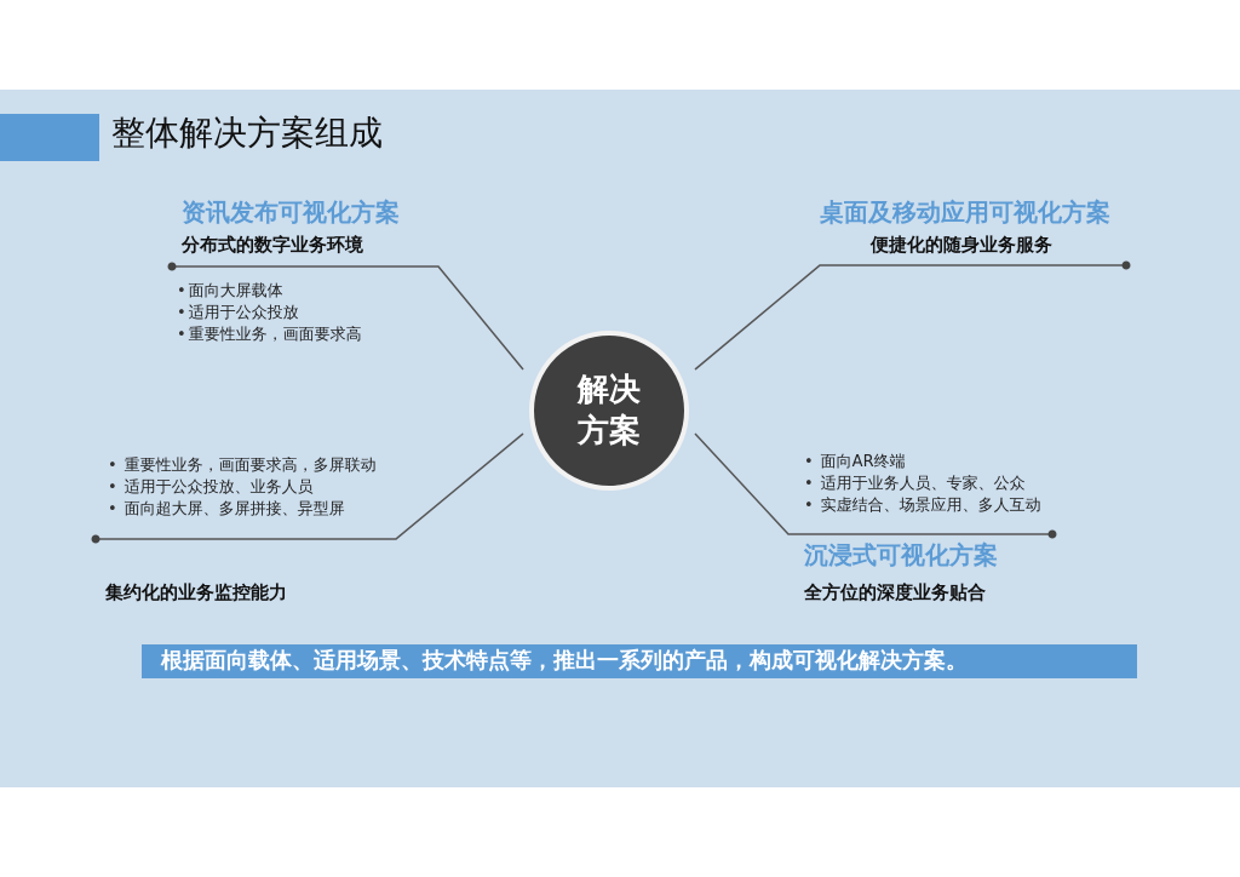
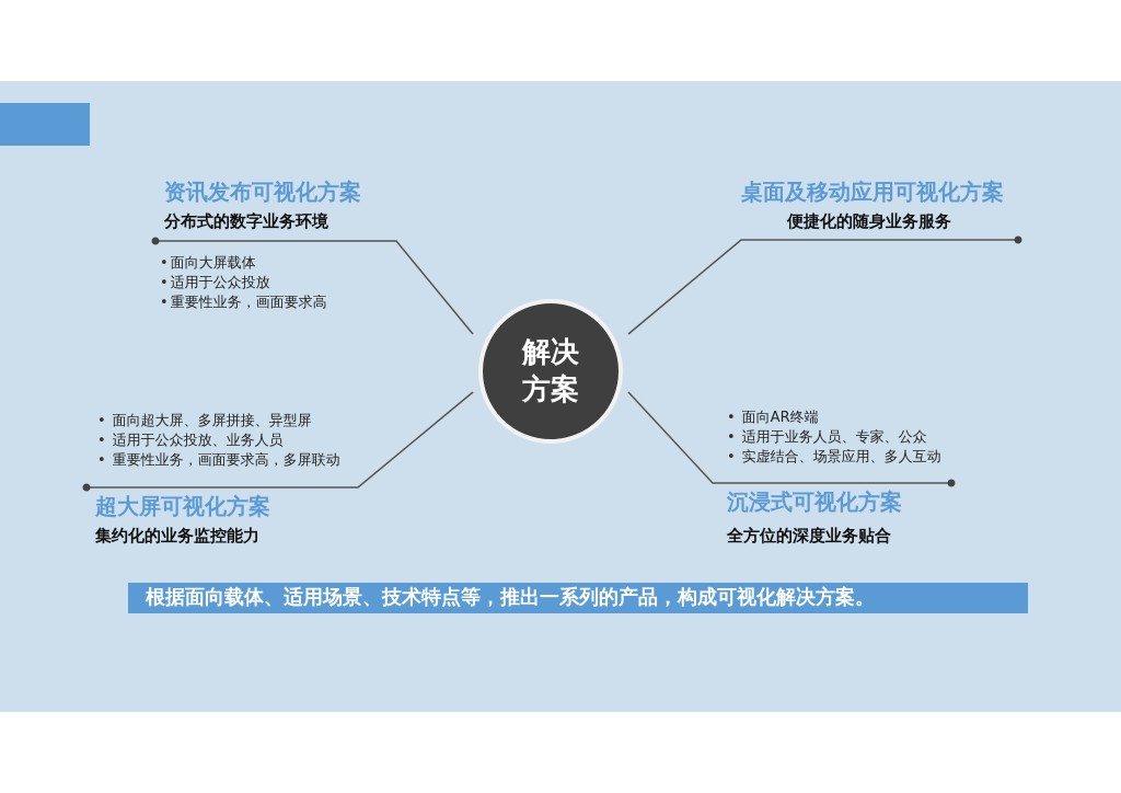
- 整体解决方案组成
  解决
  方案
  资讯发布可视化方案
  分布式的数字业务环境
  面向大屏载体
  适用于公众投放
  重要性业务，画面要求高
  桌面及移动应用可视化方案
  便捷化的随身业务服务
- 重要性业务，画面要求高，多屏联动
+ 面向超大屏、多屏拼接、异型屏
  适用于公众投放、业务人员
- 面向超大屏、多屏拼接、异型屏
+ 重要性业务，画面要求高，多屏联动
+ 超大屏可视化方案
  集约化的业务监控能力
  面向AR终端
  适用于业务人员、专家、公众
  实虚结合、场景应用、多人互动
  沉浸式可视化方案
  全方位的深度业务贴合
  根据面向载体、适用场景、技术特点等，推出一系列的产品，构成可视化解决方案。
